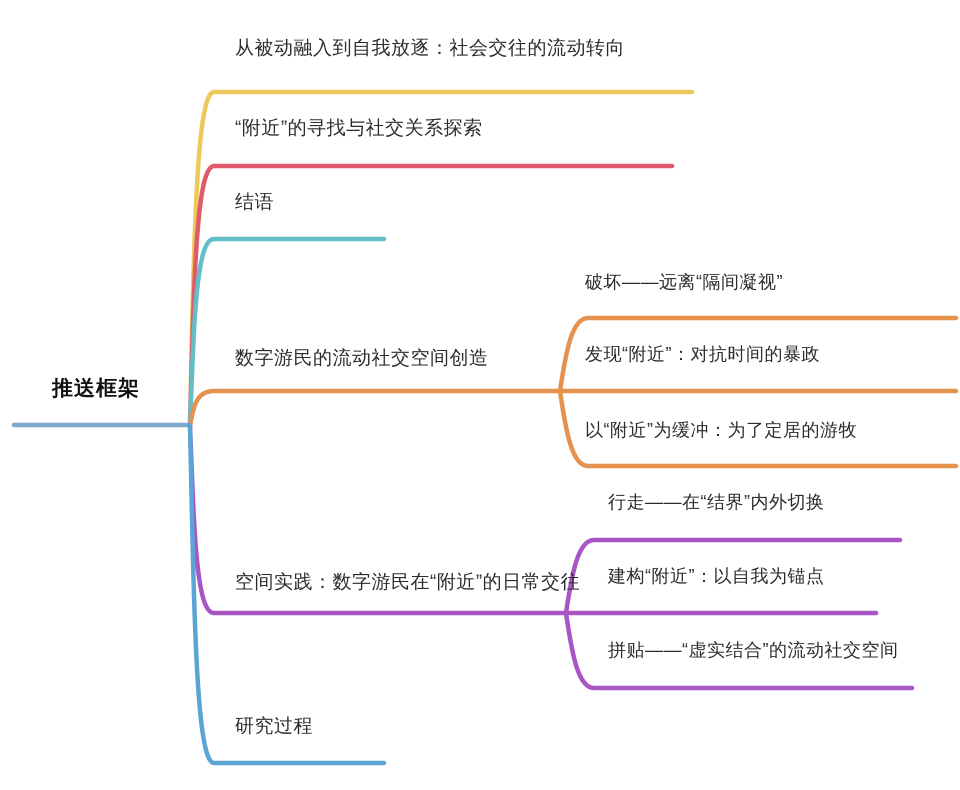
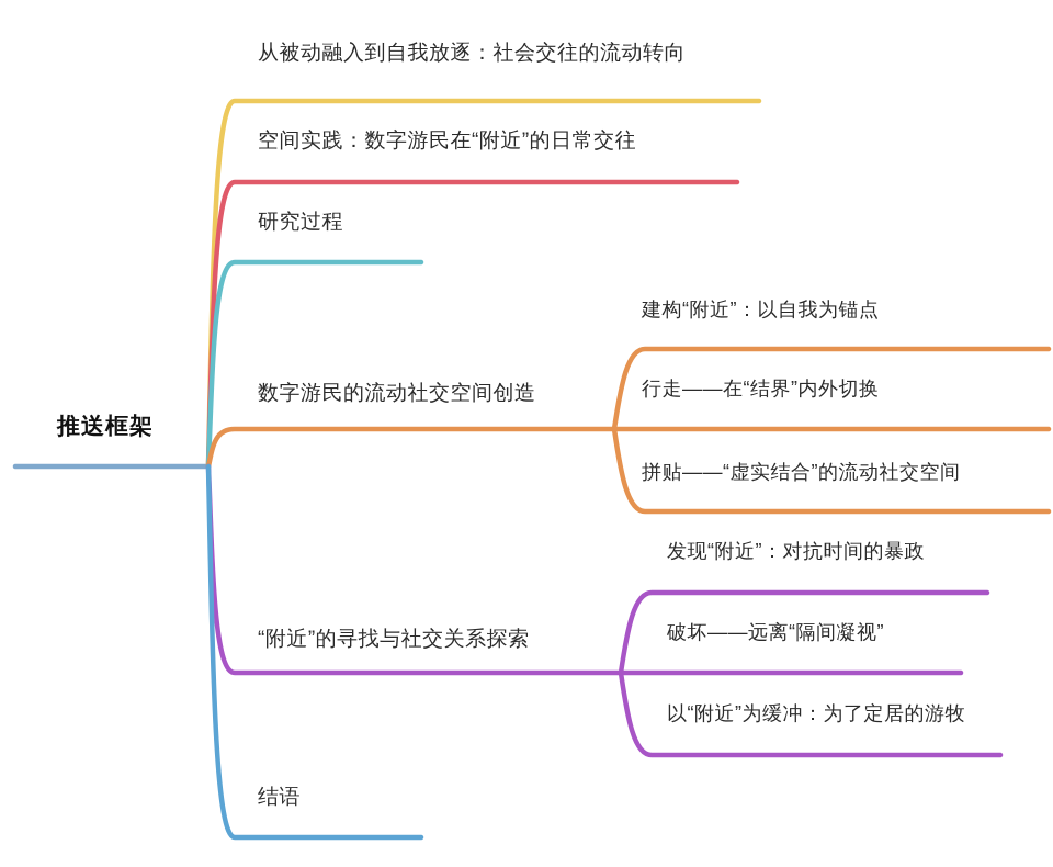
  推送框架
  从被动融入到自我放逐：社会交往的流动转向
- “附近”的寻找与社交关系探索
+ 空间实践：数字游民在“附近”的日常交往
- 结语
+ 研究过程
  数字游民的流动社交空间创造
- 破坏——远离“隔间凝视”
+ 建构“附近”：以自我为锚点
- 发现“附近”：对抗时间的暴政
+ 行走——在“结界”内外切换
- 以“附近”为缓冲：为了定居的游牧
+ 拼贴——“虚实结合”的流动社交空间
- 空间实践：数字游民在“附近”的日常交往
+ “附近”的寻找与社交关系探索
- 行走——在“结界”内外切换
+ 发现“附近”：对抗时间的暴政
- 建构“附近”：以自我为锚点
+ 破坏——远离“隔间凝视”
- 拼贴——“虚实结合”的流动社交空间
+ 以“附近”为缓冲：为了定居的游牧
- 研究过程
+ 结语
